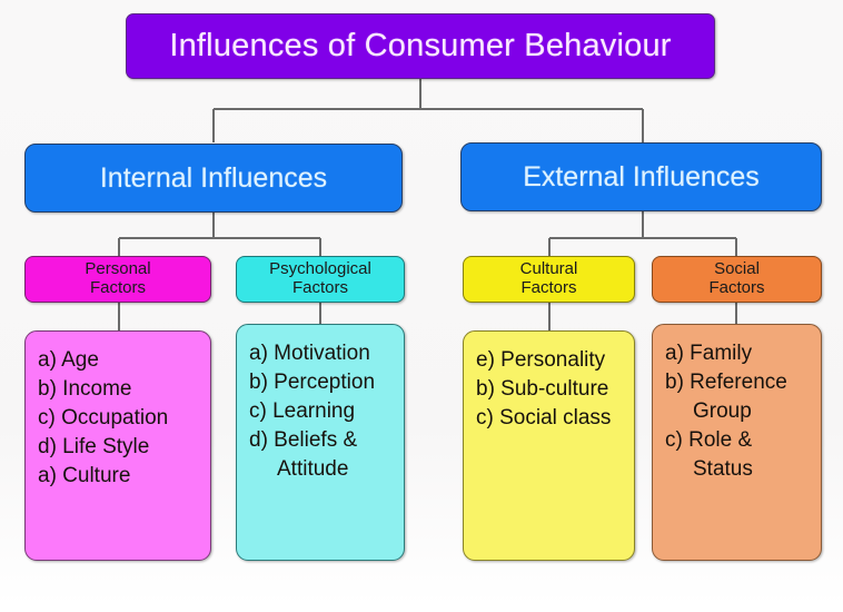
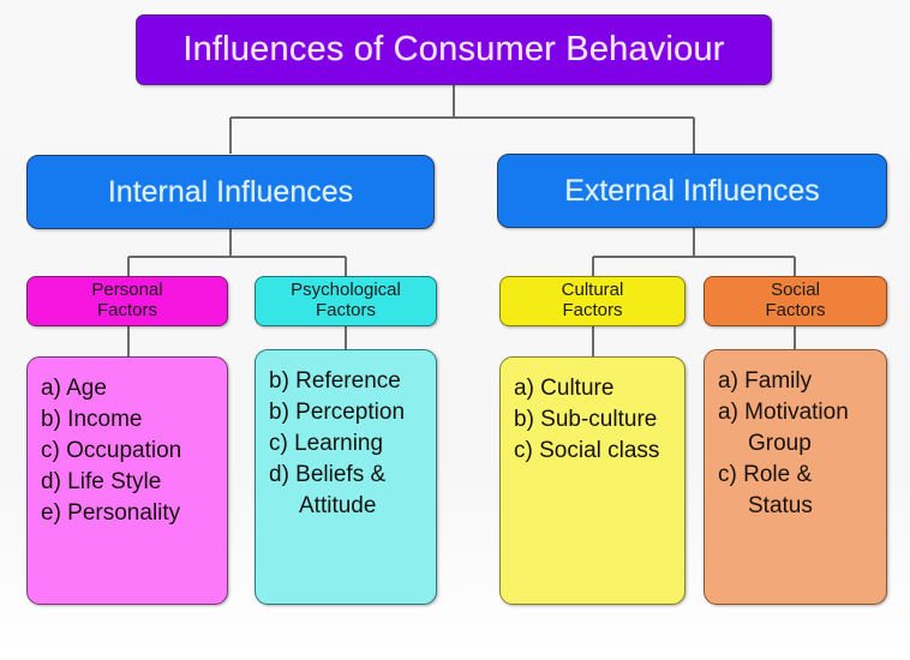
  Influences of Consumer Behaviour
  Internal Influences
  External Influences
  Personal
  Factors
  Psychological
  Factors
  Cultural
  Factors
  Social
  Factors
  a) Age
  b) Income
  c) Occupation
  d) Life Style
- a) Culture
+ e) Personality
- a) Motivation
+ b) Reference
  b) Perception
  c) Learning
  d) Beliefs &
  Attitude
- e) Personality
+ a) Culture
  b) Sub-culture
  c) Social class
  a) Family
- b) Reference
+ a) Motivation
  Group
  c) Role &
  Status
